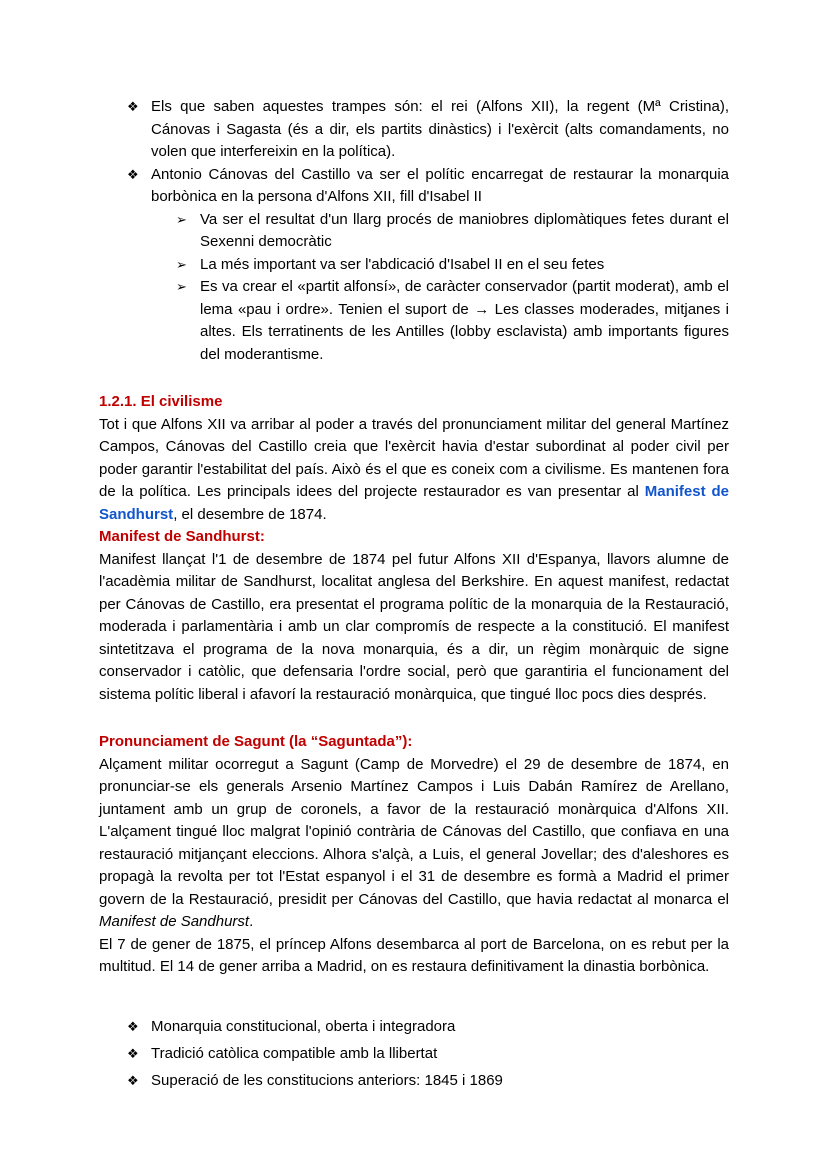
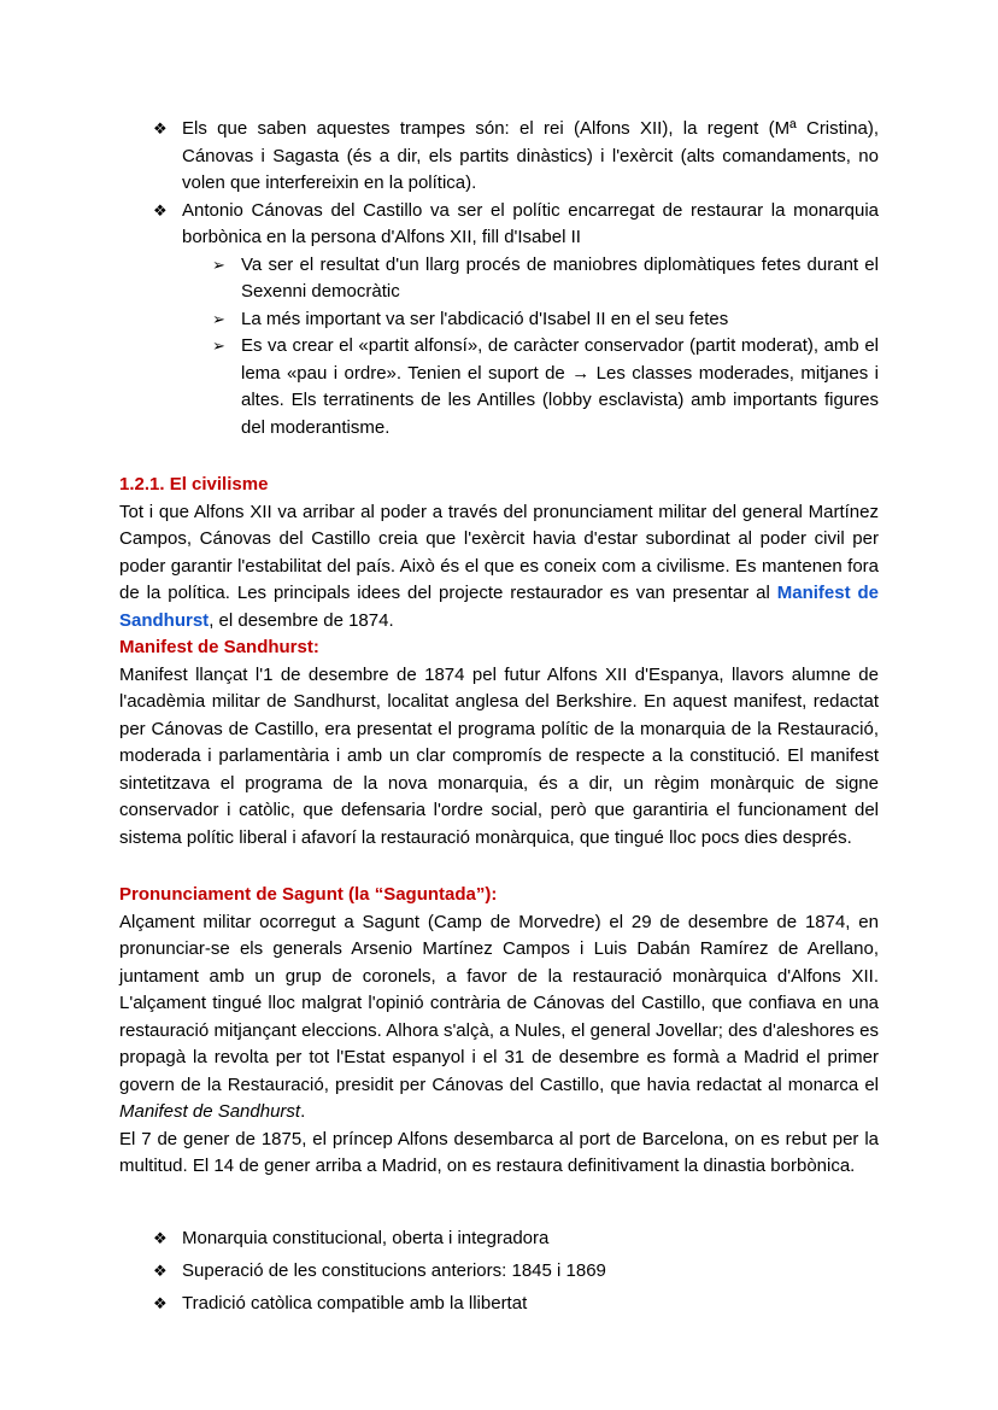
  ❖
  Els que saben aquestes trampes són: el rei (Alfons XII), la regent (Mª Cristina), Cánovas i Sagasta (és a dir, els partits dinàstics) i l'exèrcit (alts comandaments, no volen que interfereixin en la política).
  ❖
  Antonio Cánovas del Castillo va ser el polític encarregat de restaurar la monarquia borbònica en la persona d'Alfons XII, fill d'Isabel II
  ➢
  Va ser el resultat d'un llarg procés de maniobres diplomàtiques fetes durant el Sexenni democràtic
  ➢
  La més important va ser l'abdicació d'Isabel II en el seu fetes
  ➢
  Es va crear el «partit alfonsí», de caràcter conservador (partit moderat), amb el lema «pau i ordre». Tenien el suport de → Les classes moderades, mitjanes i altes. Els terratinents de les Antilles (lobby esclavista) amb importants figures del moderantisme.
  1.2.1. El civilisme
  Tot i que Alfons XII va arribar al poder a través del pronunciament militar del general Martínez Campos, Cánovas del Castillo creia que l'exèrcit havia d'estar subordinat al poder civil per poder garantir l'estabilitat del país. Això és el que es coneix com a civilisme. Es mantenen fora de la política. Les principals idees del projecte restaurador es van presentar al Manifest de Sandhurst, el desembre de 1874.
  Manifest de Sandhurst:
  Manifest llançat l'1 de desembre de 1874 pel futur Alfons XII d'Espanya, llavors alumne de l'acadèmia militar de Sandhurst, localitat anglesa del Berkshire. En aquest manifest, redactat per Cánovas de Castillo, era presentat el programa polític de la monarquia de la Restauració, moderada i parlamentària i amb un clar compromís de respecte a la constitució. El manifest sintetitzava el programa de la nova monarquia, és a dir, un règim monàrquic de signe conservador i catòlic, que defensaria l'ordre social, però que garantiria el funcionament del sistema polític liberal i afavorí la restauració monàrquica, que tingué lloc pocs dies després.
  Pronunciament de Sagunt (la “Saguntada”):
- Alçament militar ocorregut a Sagunt (Camp de Morvedre) el 29 de desembre de 1874, en pronunciar-se els generals Arsenio Martínez Campos i Luis Dabán Ramírez de Arellano, juntament amb un grup de coronels, a favor de la restauració monàrquica d'Alfons XII. L'alçament tingué lloc malgrat l'opinió contrària de Cánovas del Castillo, que confiava en una restauració mitjançant eleccions. Alhora s'alçà, a Luis, el general Jovellar; des d'aleshores es propagà la revolta per tot l'Estat espanyol i el 31 de desembre es formà a Madrid el primer govern de la Restauració, presidit per Cánovas del Castillo, que havia redactat al monarca el Manifest de Sandhurst.
+ Alçament militar ocorregut a Sagunt (Camp de Morvedre) el 29 de desembre de 1874, en pronunciar-se els generals Arsenio Martínez Campos i Luis Dabán Ramírez de Arellano, juntament amb un grup de coronels, a favor de la restauració monàrquica d'Alfons XII. L'alçament tingué lloc malgrat l'opinió contrària de Cánovas del Castillo, que confiava en una restauració mitjançant eleccions. Alhora s'alçà, a Nules, el general Jovellar; des d'aleshores es propagà la revolta per tot l'Estat espanyol i el 31 de desembre es formà a Madrid el primer govern de la Restauració, presidit per Cánovas del Castillo, que havia redactat al monarca el Manifest de Sandhurst.
  El 7 de gener de 1875, el príncep Alfons desembarca al port de Barcelona, on es rebut per la multitud. El 14 de gener arriba a Madrid, on es restaura definitivament la dinastia borbònica.
  ❖
  Monarquia constitucional, oberta i integradora
  ❖
- Tradició catòlica compatible amb la llibertat
+ Superació de les constitucions anteriors: 1845 i 1869
  ❖
- Superació de les constitucions anteriors: 1845 i 1869
+ Tradició catòlica compatible amb la llibertat
